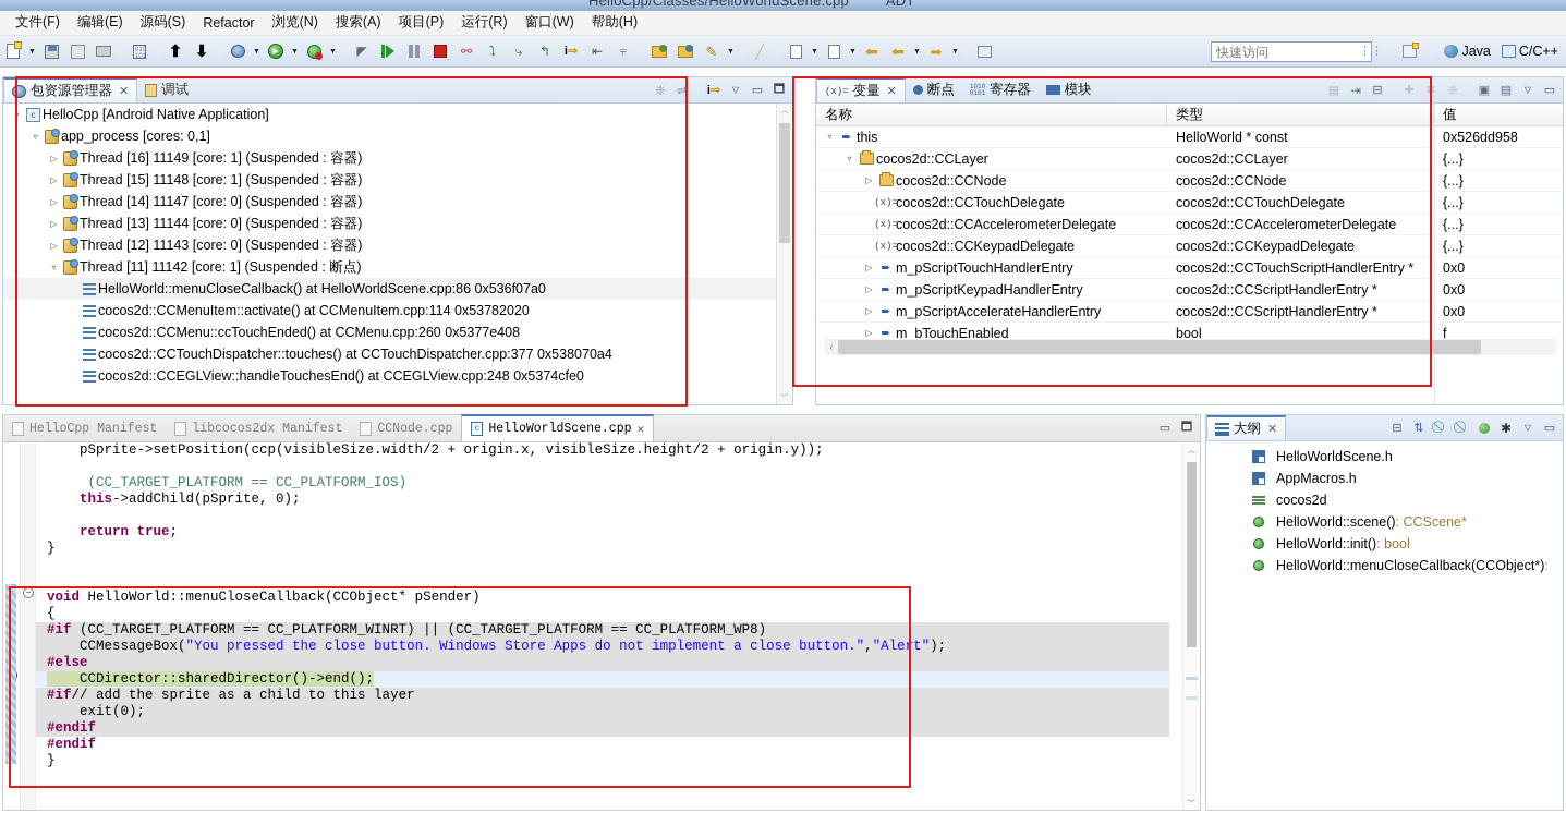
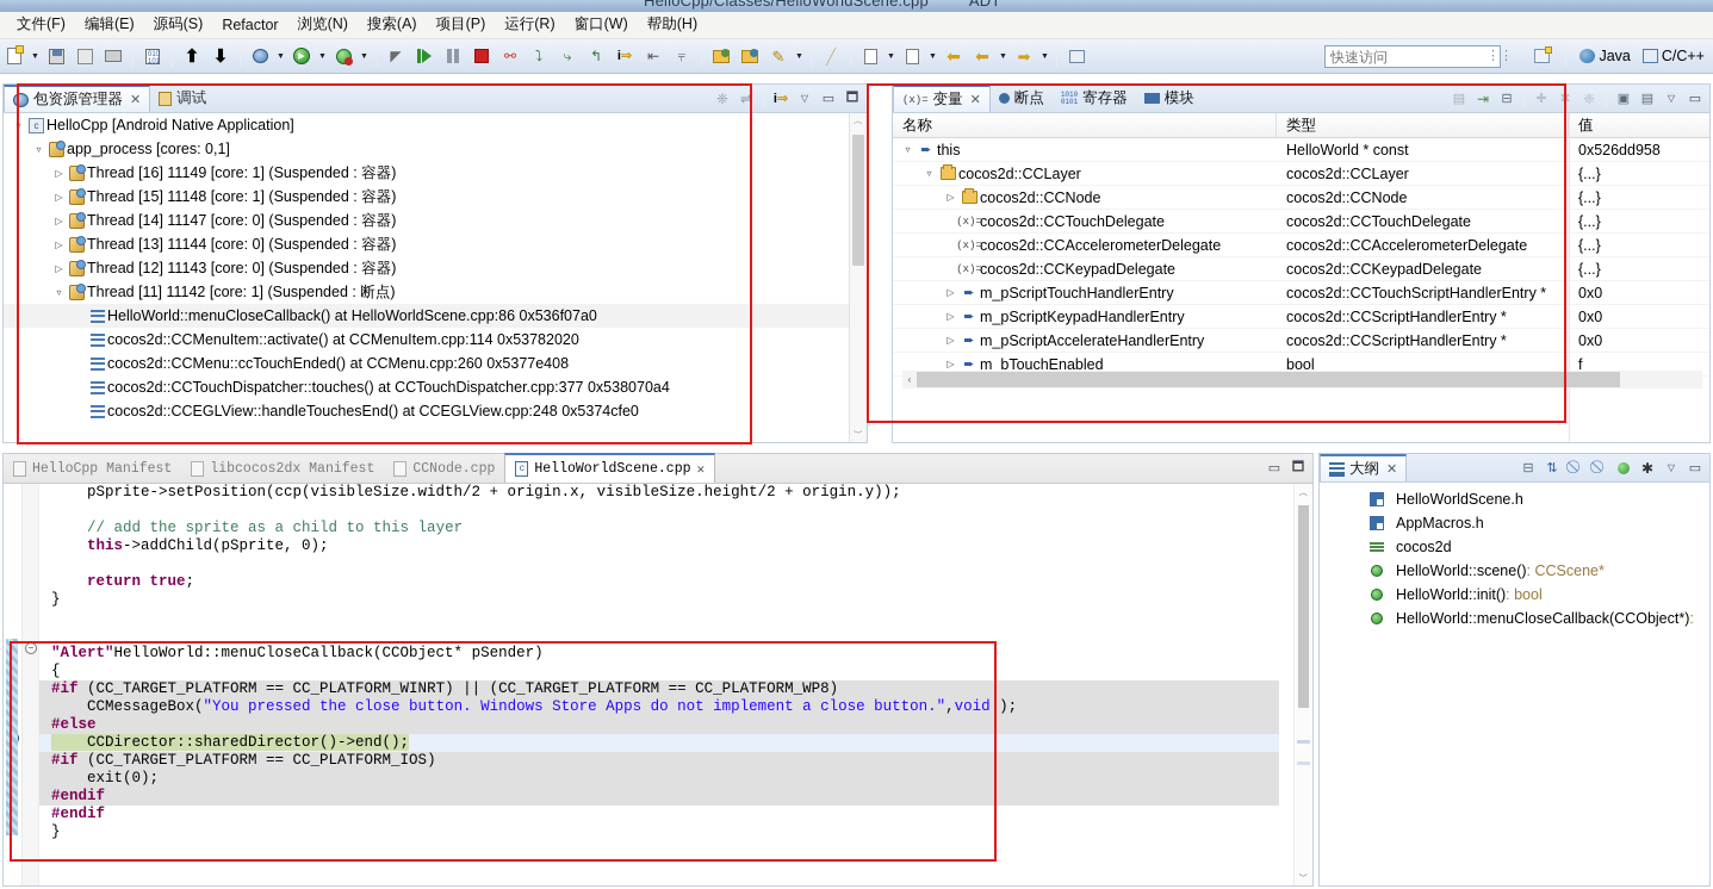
  HelloCpp/Classes/HelloWorldScene.cpp ADT
  文件(F)
  编辑(E)
  源码(S)
  Refactor
  浏览(N)
  搜索(A)
  项目(P)
  运行(R)
  窗口(W)
  帮助(H)
  ⬆
  ⬇
  ◤
  ⚯
  ⤵
  ⤷
  ↰
  i
  ⇒
  ⇤
  ⫧
  ✎
  ╱
  ⬅
  ⬅
  ➡
  快速访问
  ⋮⋮
  Java
  C/C++
  包资源管理器
  ✕
  调试
  ❈
  ⇌
  i
  ⇒
  ▽
  ▭
  🗖
  c
  HelloCpp [Android Native Application]
  app_process [cores: 0,1]
  Thread [16] 11149 [core: 1] (Suspended : 容器)
  Thread [15] 11148 [core: 1] (Suspended : 容器)
  Thread [14] 11147 [core: 0] (Suspended : 容器)
  Thread [13] 11144 [core: 0] (Suspended : 容器)
  Thread [12] 11143 [core: 0] (Suspended : 容器)
  Thread [11] 11142 [core: 1] (Suspended : 断点)
  HelloWorld::menuCloseCallback() at HelloWorldScene.cpp:86 0x536f07a0
  cocos2d::CCMenuItem::activate() at CCMenuItem.cpp:114 0x53782020
  cocos2d::CCMenu::ccTouchEnded() at CCMenu.cpp:260 0x5377e408
  cocos2d::CCTouchDispatcher::touches() at CCTouchDispatcher.cpp:377 0x538070a4
  cocos2d::CCEGLView::handleTouchesEnd() at CCEGLView.cpp:248 0x5374cfe0
  ︿
  ﹀
  (x)=
  变量
  ✕
  断点
  寄存器
  模块
  ▤
  ⇥
  ⊟
  ✚
  ✖
  ❈
  ▣
  ▤
  ▽
  ▭
  名称
  类型
  值
  ➨
  this
  HelloWorld * const
  0x526dd958
  cocos2d::CCLayer
  cocos2d::CCLayer
  {...}
  cocos2d::CCNode
  cocos2d::CCNode
  {...}
  (x)=
  cocos2d::CCTouchDelegate
  cocos2d::CCTouchDelegate
  {...}
  (x)=
  cocos2d::CCAccelerometerDelegate
  cocos2d::CCAccelerometerDelegate
  {...}
  (x)=
  cocos2d::CCKeypadDelegate
  cocos2d::CCKeypadDelegate
  {...}
  ➨
  m_pScriptTouchHandlerEntry
  cocos2d::CCTouchScriptHandlerEntry *
  0x0
  ➨
  m_pScriptKeypadHandlerEntry
  cocos2d::CCScriptHandlerEntry *
  0x0
  ➨
  m_pScriptAccelerateHandlerEntry
  cocos2d::CCScriptHandlerEntry *
  0x0
  ➨
  m_bTouchEnabled
  bool
  f
  ‹
  HelloCpp Manifest
  libcocos2dx Manifest
  CCNode.cpp
  c
  HelloWorldScene.cpp
  ✕
  ▭
  🗖
  −
  pSprite->setPosition(ccp(visibleSize.width/2 + origin.x, visibleSize.height/2 + origin.y));
- (CC_TARGET_PLATFORM == CC_PLATFORM_IOS)
+ // add the sprite as a child to this layer
  this->addChild(pSprite, 0);
  return true;
  }
- void HelloWorld::menuCloseCallback(CCObject* pSender)
+ "Alert"HelloWorld::menuCloseCallback(CCObject* pSender)
  {
  #if (CC_TARGET_PLATFORM == CC_PLATFORM_WINRT) || (CC_TARGET_PLATFORM == CC_PLATFORM_WP8)
- CCMessageBox("You pressed the close button. Windows Store Apps do not implement a close button.","Alert");
+ CCMessageBox("You pressed the close button. Windows Store Apps do not implement a close button.",void );
  #else
  CCDirector::sharedDirector()->end();
- #if// add the sprite as a child to this layer
+ #if (CC_TARGET_PLATFORM == CC_PLATFORM_IOS)
  exit(0);
  #endif
  #endif
  }
  ︿
  ﹀
  大纲
  ✕
  ⊟
  ⇅
  ✱
  ▽
  ▭
  HelloWorldScene.h
  AppMacros.h
  cocos2d
  HelloWorld::scene()
  : CCScene*
  HelloWorld::init()
  : bool
  HelloWorld::menuCloseCallback(CCObject*)
  :
